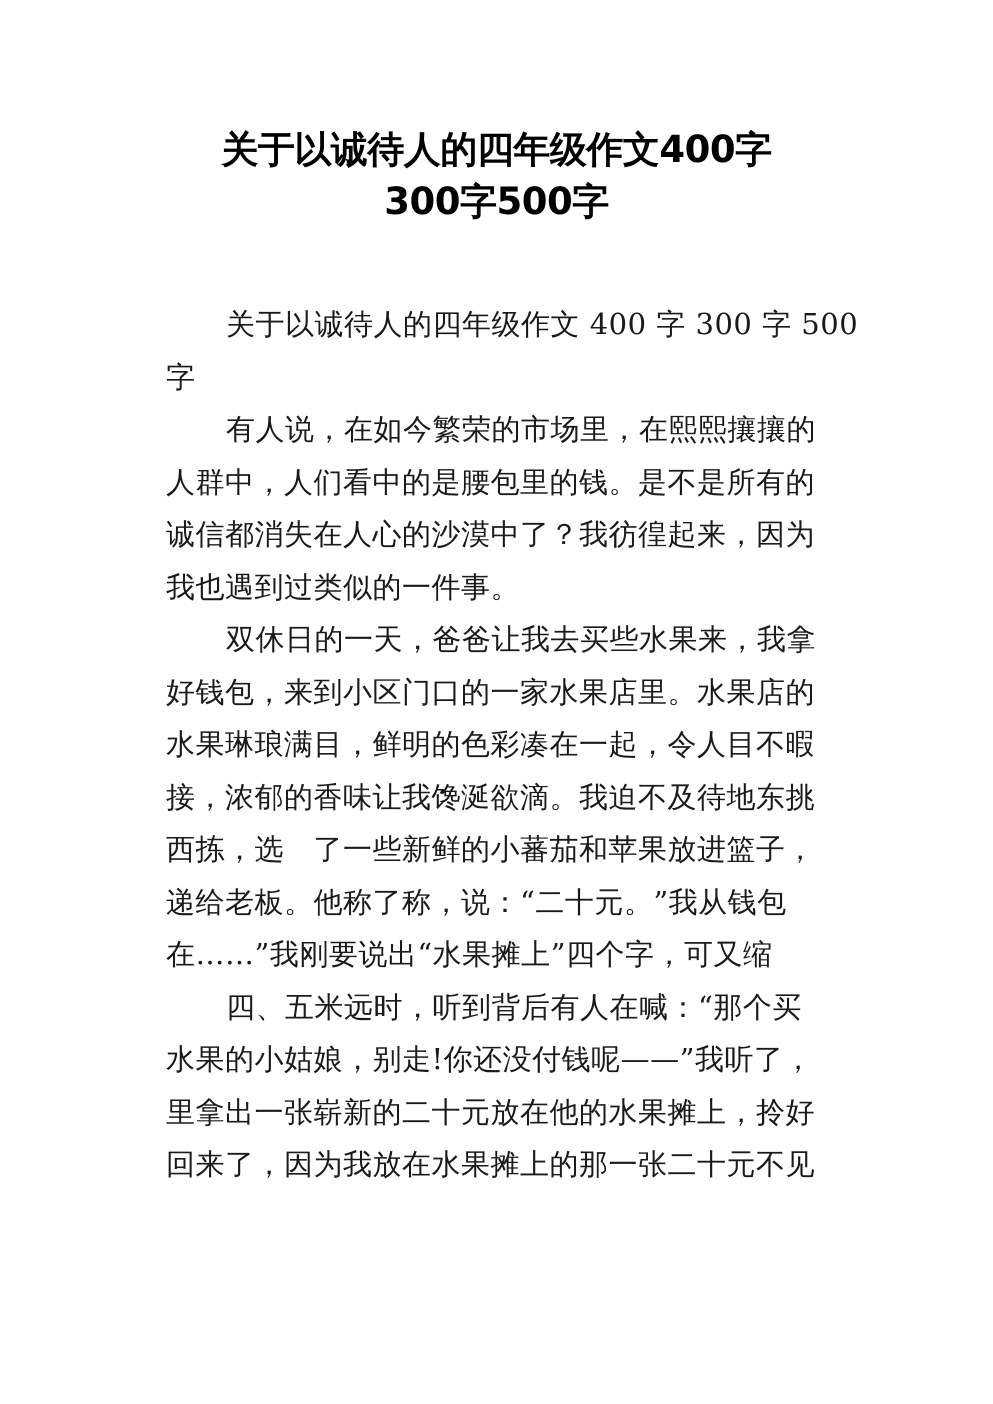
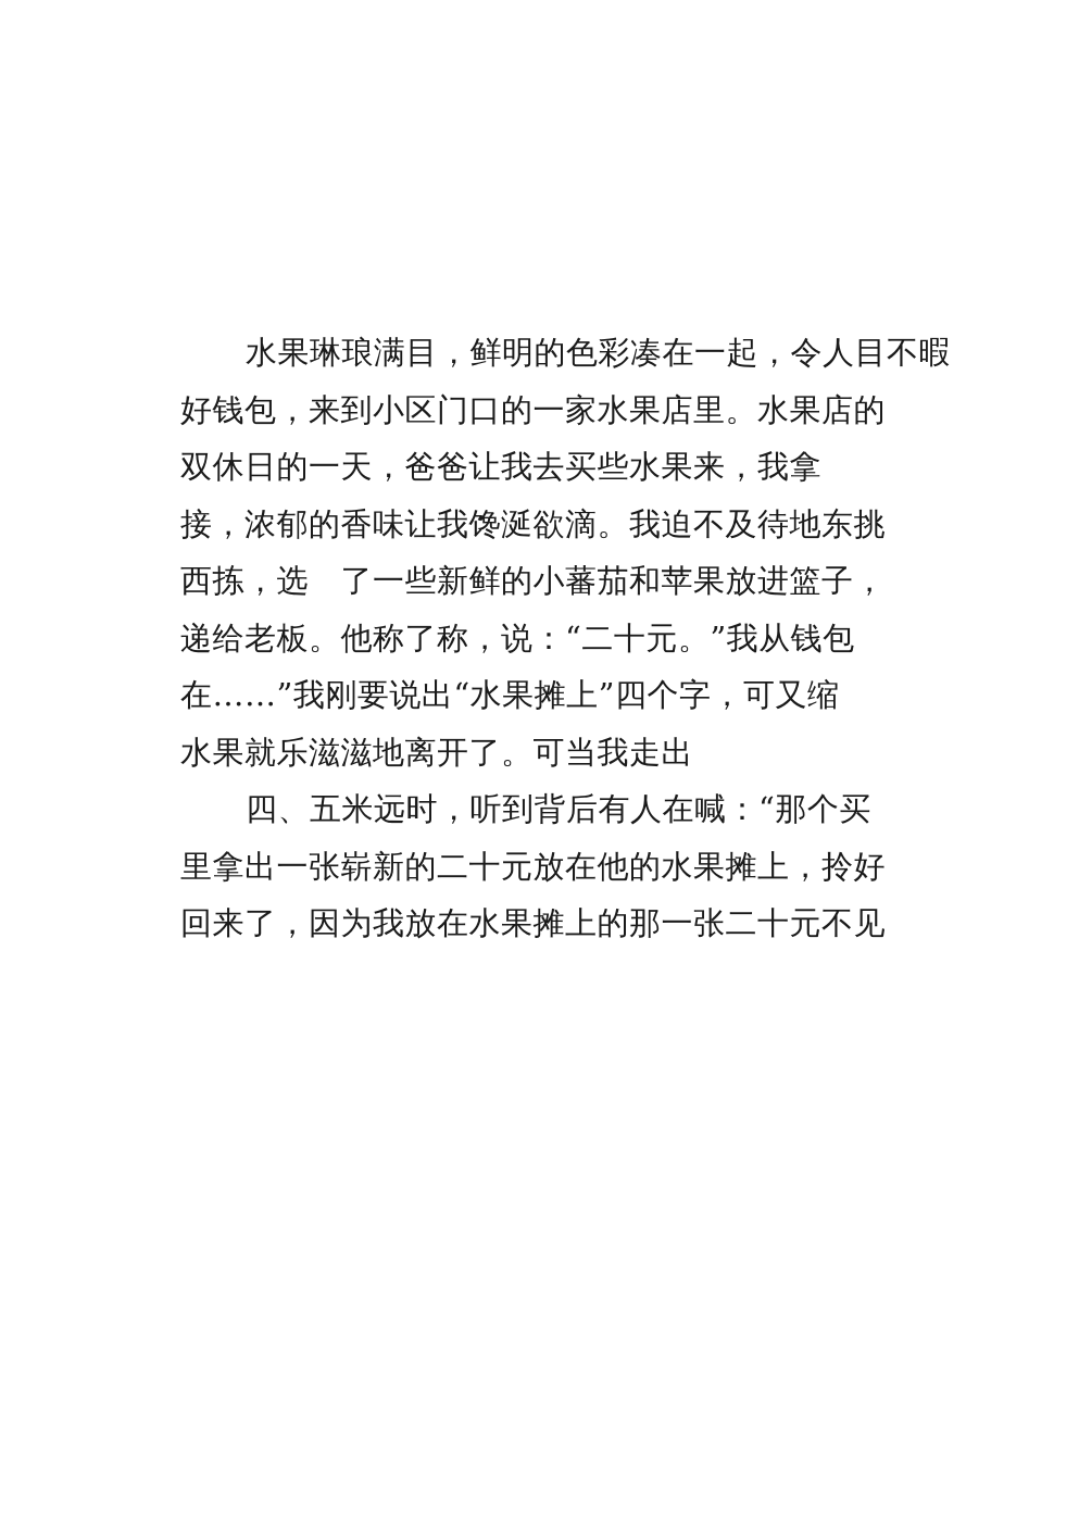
- 关于以诚待人的四年级作文400字
- 300字500字
- 关于以诚待人的四年级作文 400 字 300 字 500
- 字
- 有人说，在如今繁荣的市场里，在熙熙攘攘的
- 人群中，人们看中的是腰包里的钱。是不是所有的
- 诚信都消失在人心的沙漠中了？我彷徨起来，因为
- 我也遇到过类似的一件事。
- 双休日的一天，爸爸让我去买些水果来，我拿
+ 水果琳琅满目，鲜明的色彩凑在一起，令人目不暇
  好钱包，来到小区门口的一家水果店里。水果店的
- 水果琳琅满目，鲜明的色彩凑在一起，令人目不暇
+ 双休日的一天，爸爸让我去买些水果来，我拿
  接，浓郁的香味让我馋涎欲滴。我迫不及待地东挑
  西拣，选 了一些新鲜的小蕃茄和苹果放进篮子，
  递给老板。他称了称，说：“二十元。”我从钱包
  在……”我刚要说出“水果摊上”四个字，可又缩
+ 水果就乐滋滋地离开了。可当我走出
  四、五米远时，听到背后有人在喊：“那个买
- 水果的小姑娘，别走!你还没付钱呢——”我听了，
  里拿出一张崭新的二十元放在他的水果摊上，拎好
  回来了，因为我放在水果摊上的那一张二十元不见
